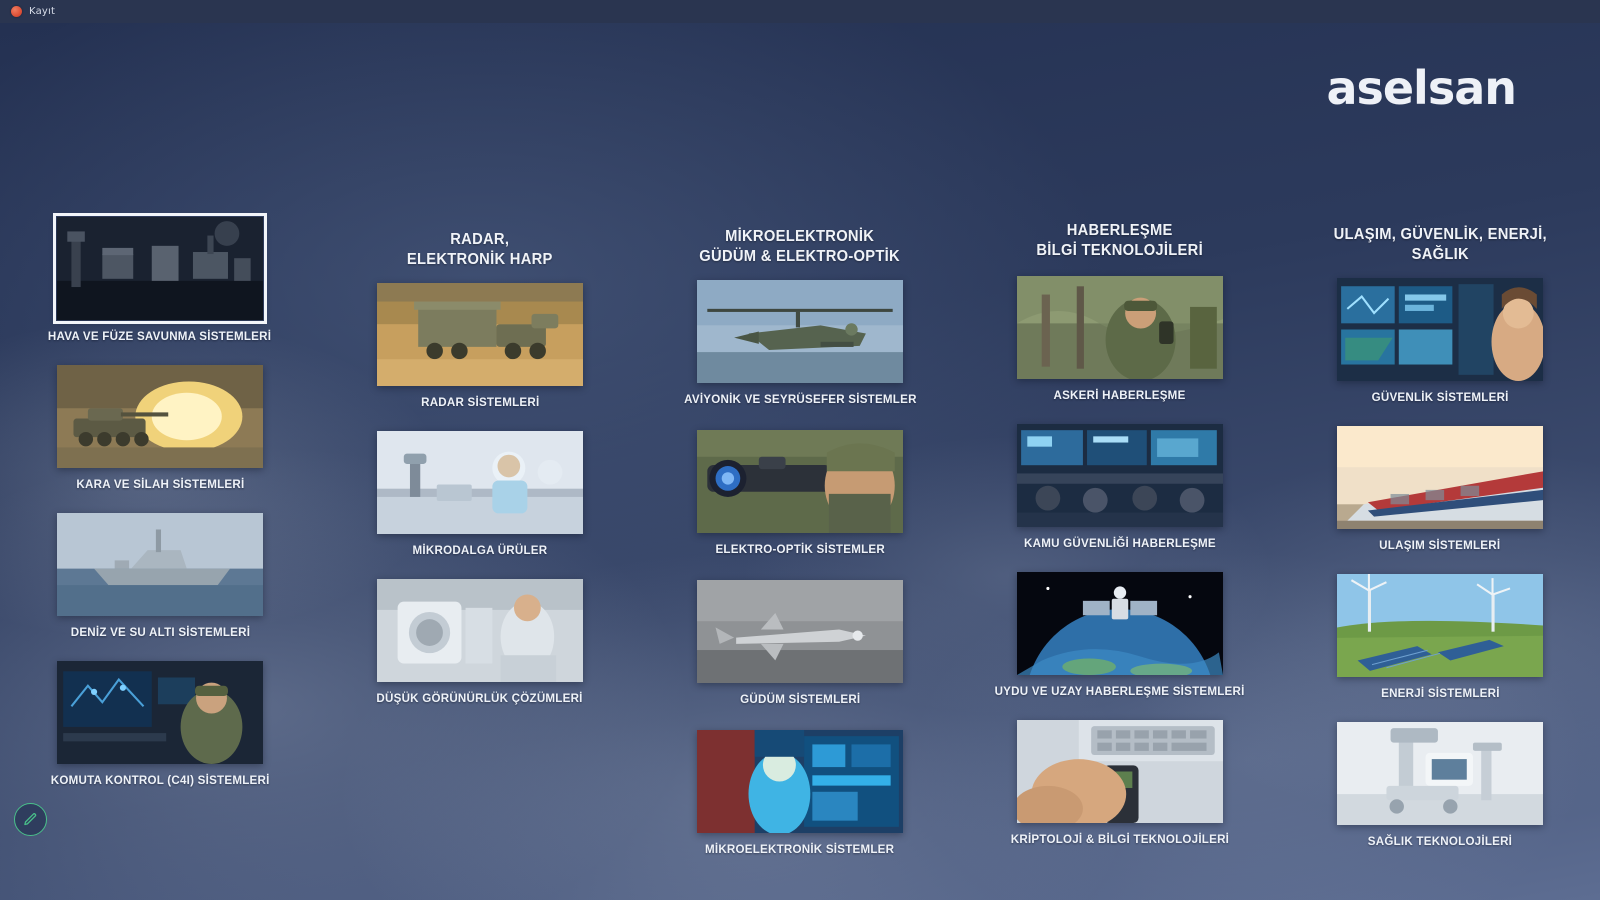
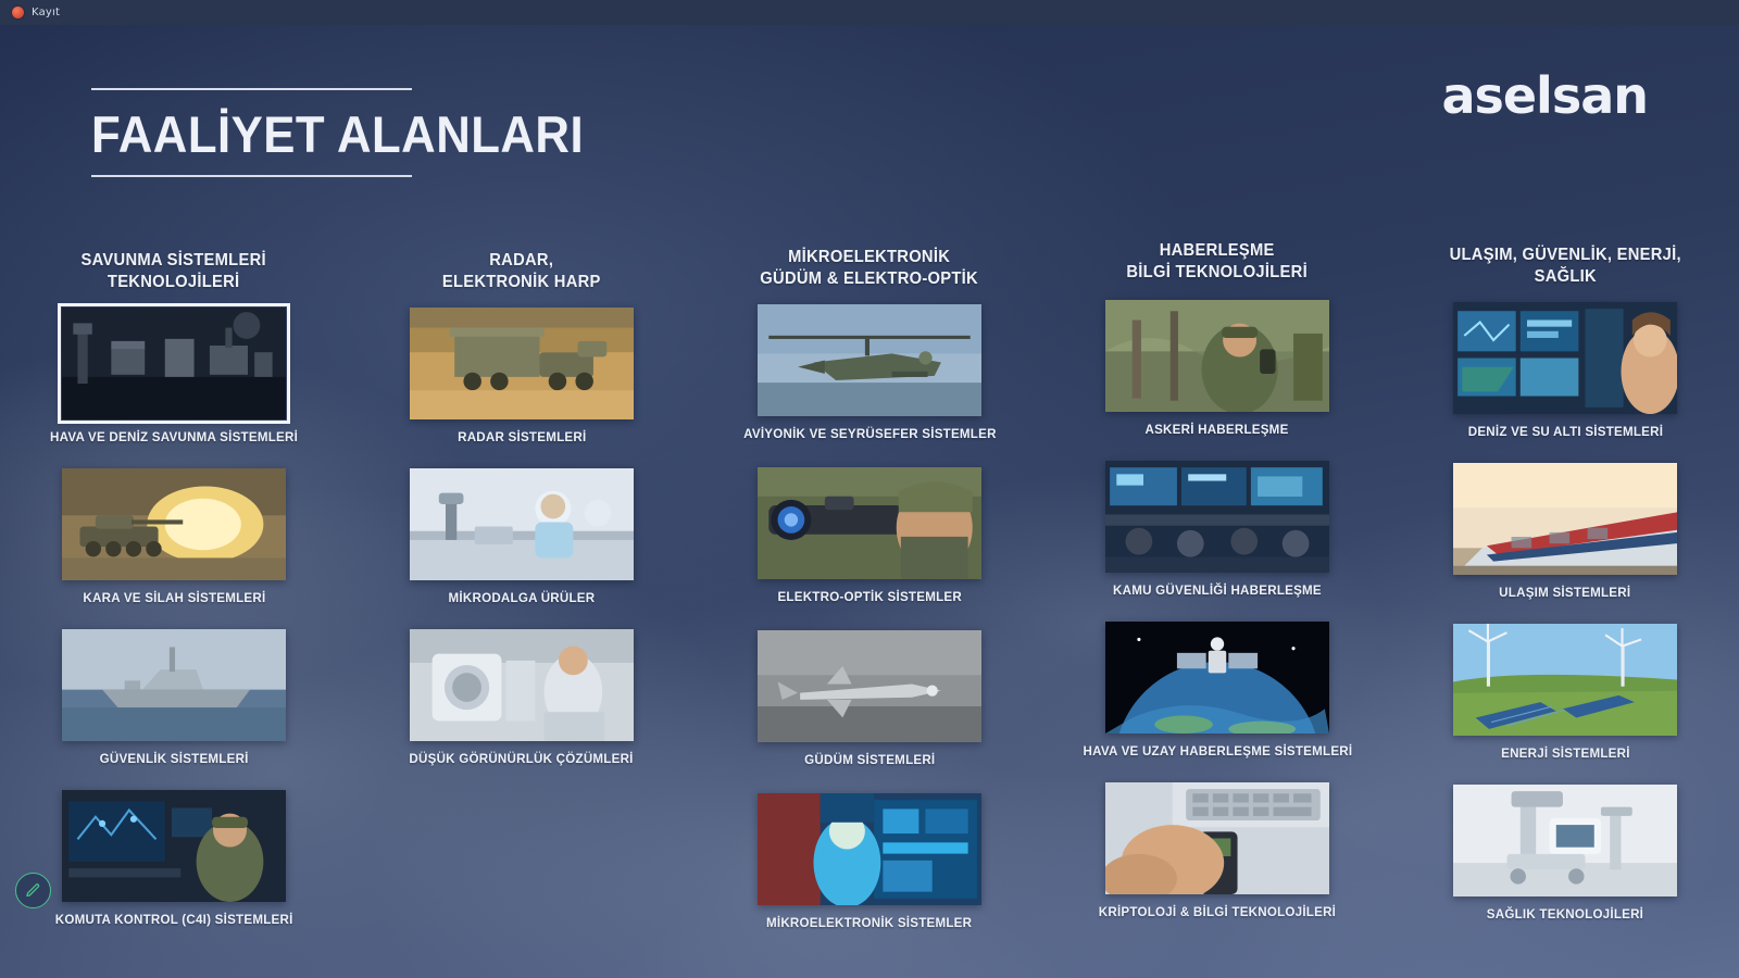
  Kayıt
  aselsan
+ FAALİYET ALANLARI
+ SAVUNMA SİSTEMLERİ
+ TEKNOLOJİLERİ
- HAVA VE FÜZE SAVUNMA SİSTEMLERİ
+ HAVA VE DENİZ SAVUNMA SİSTEMLERİ
  KARA VE SİLAH SİSTEMLERİ
- DENİZ VE SU ALTI SİSTEMLERİ
+ GÜVENLİK SİSTEMLERİ
  KOMUTA KONTROL (C4I) SİSTEMLERİ
  RADAR,
  ELEKTRONİK HARP
  RADAR SİSTEMLERİ
  MİKRODALGA ÜRÜLER
  DÜŞÜK GÖRÜNÜRLÜK ÇÖZÜMLERİ
  MİKROELEKTRONİK
  GÜDÜM & ELEKTRO-OPTİK
  AVİYONİK VE SEYRÜSEFER SİSTEMLER
  ELEKTRO-OPTİK SİSTEMLER
  GÜDÜM SİSTEMLERİ
  MİKROELEKTRONİK SİSTEMLER
  HABERLEŞME
  BİLGİ TEKNOLOJİLERİ
  ASKERİ HABERLEŞME
  KAMU GÜVENLİĞİ HABERLEŞME
- UYDU VE UZAY HABERLEŞME SİSTEMLERİ
+ HAVA VE UZAY HABERLEŞME SİSTEMLERİ
  KRİPTOLOJİ & BİLGİ TEKNOLOJİLERİ
  ULAŞIM, GÜVENLİK, ENERJİ,
  SAĞLIK
- GÜVENLİK SİSTEMLERİ
+ DENİZ VE SU ALTI SİSTEMLERİ
  ULAŞIM SİSTEMLERİ
  ENERJİ SİSTEMLERİ
  SAĞLIK TEKNOLOJİLERİ
